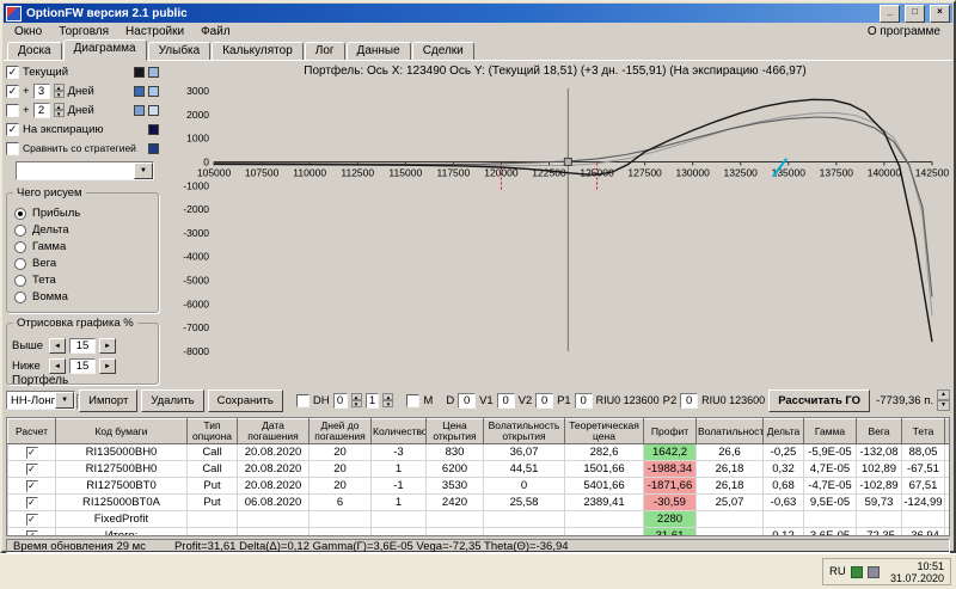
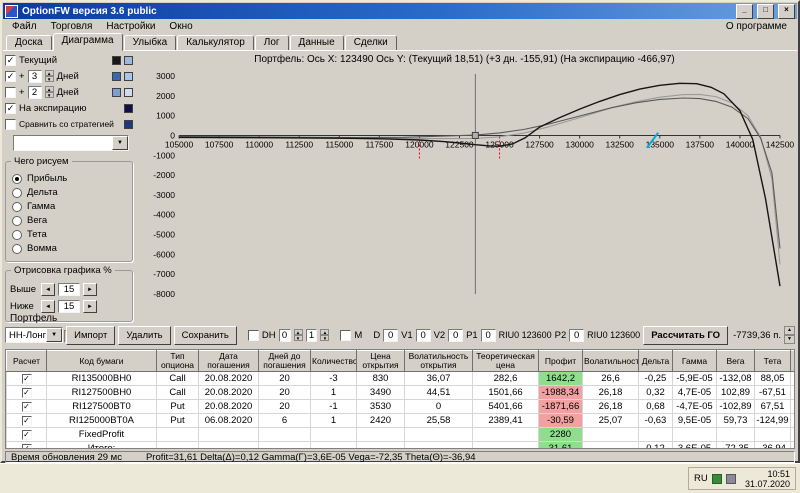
- OptionFW версия 2.1 public
+ OptionFW версия 3.6 public
  _
  □
  ×
- Окно
+ Файл
  Торговля
  Настройки
- Файл
+ Окно
  О программе
  Доска
  Диаграмма
  Улыбка
  Калькулятор
  Лог
  Данные
  Сделки
  ✓
  Текущий
  ✓
  +
  3
  Дней
  +
  2
  Дней
  ✓
  На экспирацию
  Сравнить со стратегией
  Чего рисуем
  Прибыль
  Дельта
  Гамма
  Вега
  Тета
  Вомма
  Отрисовка графика %
  Выше
  15
  Ниже
  15
  Портфель: Ось X: 123490 Ось Y: (Текущий 18,51) (+3 дн. -155,91) (На экспирацию -466,97)
  3000
  2000
  1000
  0
  -1000
  -2000
  -3000
  -4000
  -5000
  -6000
  -7000
  -8000
  105000
  107500
  110000
  112500
  115000
  117500
  120000
  127500
  130000
  132500
  135000
  137500
  140000
  142500
  Портфель
  НН-Лонг
  Импорт
  Удалить
  Сохранить
  DH
  0
  1
  M
  D
  0
  V1
  0
  V2
  0
  P1
  0
  RIU0 123600
  P2
  0
  RIU0 123600
  Рассчитать ГО
  -7739,36 п.
  Расчет	Код бумаги	Тип опциона	Дата погашения	Дней до погашения	Количество	Цена открытия	Волатильность открытия	Теоретическая цена	Профит	Волатильност	Дельта	Гамма	Вега	Тета
  ✓	RI135000BH0	Call	20.08.2020	20	-3	830	36,07	282,6	1642,2	26,6	-0,25	-5,9E-05	-132,08	88,05
- ✓	RI127500BH0	Call	20.08.2020	20	1	6200	44,51	1501,66	-1988,34	26,18	0,32	4,7E-05	102,89	-67,51
+ ✓	RI127500BH0	Call	20.08.2020	20	1	3490	44,51	1501,66	-1988,34	26,18	0,32	4,7E-05	102,89	-67,51
  ✓	RI127500BT0	Put	20.08.2020	20	-1	3530	0	5401,66	-1871,66	26,18	0,68	-4,7E-05	-102,89	67,51
  ✓	RI125000BT0A	Put	06.08.2020	6	1	2420	25,58	2389,41	-30,59	25,07	-0,63	9,5E-05	59,73	-124,99
  ✓	FixedProfit								2280
  	Итого:								31,61		0,12	3,6E-05	-72,35	-36,94
  Время обновления 29 мс
  Profit=31,61 Delta(Δ)=0,12 Gamma(Γ)=3,6E-05 Vega=-72,35 Theta(Θ)=-36,94
  RU
  10:51
  31.07.2020
